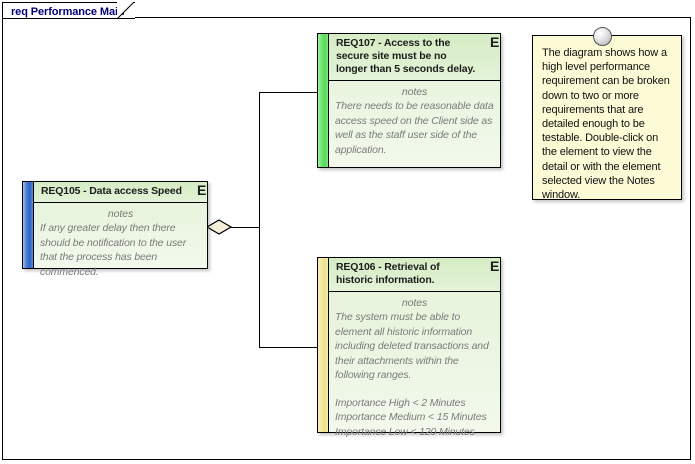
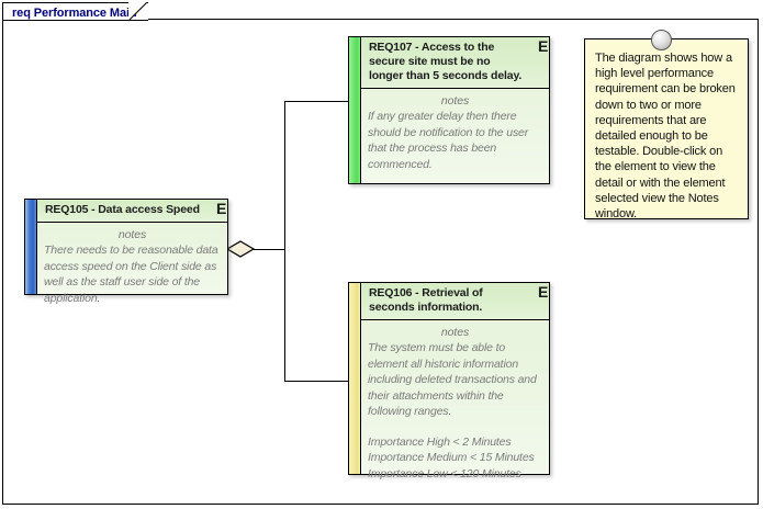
  req Performance Mai
  REQ105 - Data access Speed
  E
  notes
- If any greater delay then there should be notification to the user that the process has been commenced.
+ There needs to be reasonable data access speed on the Client side as well as the staff user side of the application.
  REQ107 - Access to the secure site must be no longer than 5 seconds delay.
  E
  notes
- There needs to be reasonable data access speed on the Client side as well as the staff user side of the application.
+ If any greater delay then there should be notification to the user that the process has been commenced.
- REQ106 - Retrieval of historic information.
+ REQ106 - Retrieval of seconds information.
  E
  notes
  The system must be able to element all historic information including deleted transactions and their attachments within the following ranges.
  Importance High < 2 Minutes
  Importance Medium < 15 Minutes
  Importance Low < 120 Minutes
  The diagram shows how a high level performance requirement can be broken down to two or more requirements that are detailed enough to be testable. Double-click on the element to view the detail or with the element selected view the Notes window.
